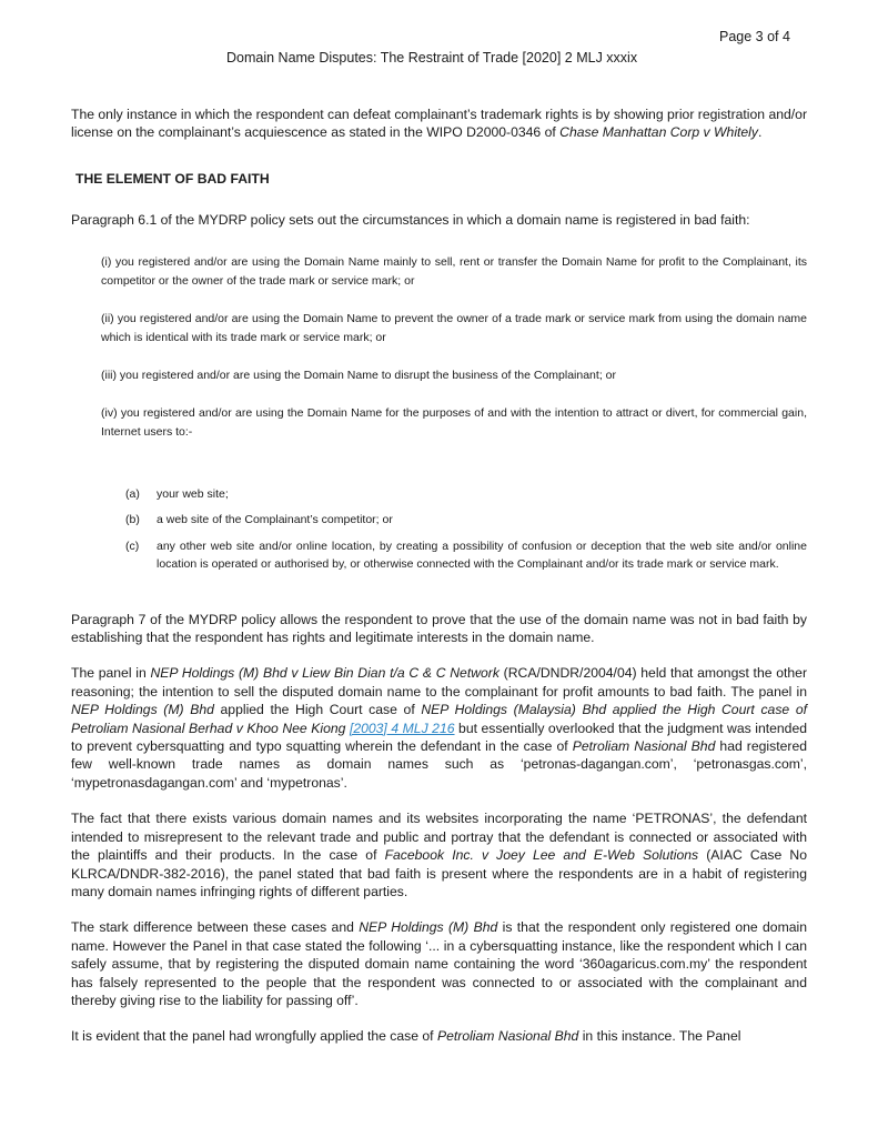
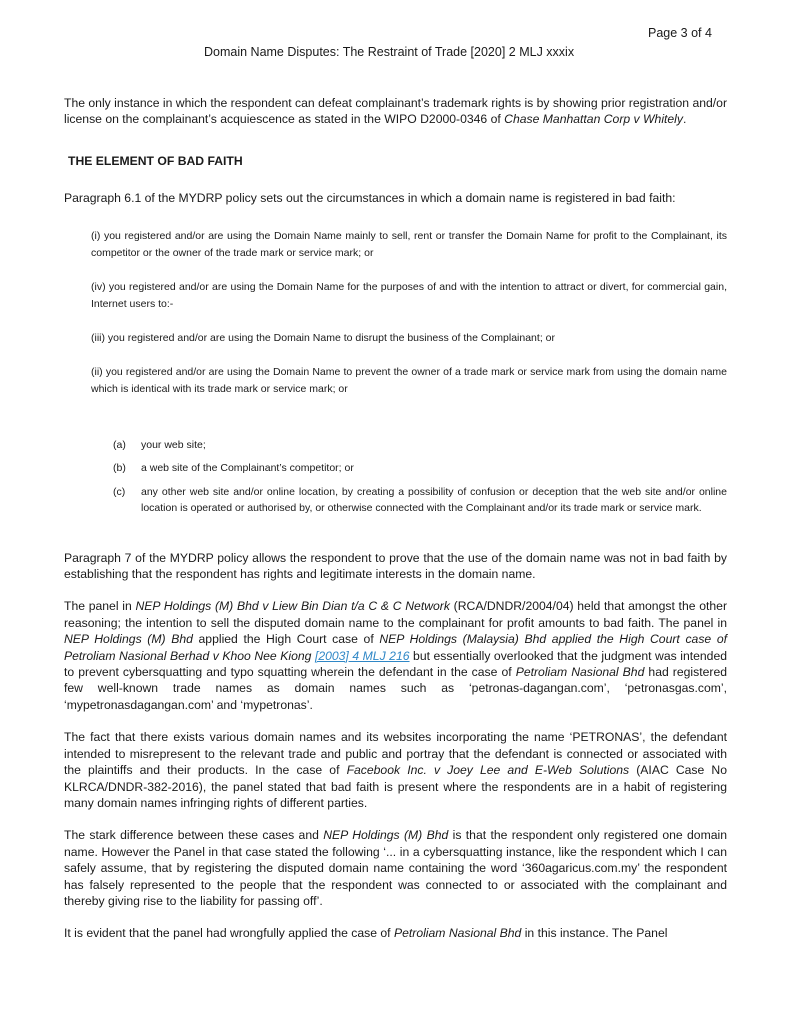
  Page 3 of 4
  Domain Name Disputes: The Restraint of Trade [2020] 2 MLJ xxxix
  The only instance in which the respondent can defeat complainant’s trademark rights is by showing prior registration and/or license on the complainant’s acquiescence as stated in the WIPO D2000-0346 of Chase Manhattan Corp v Whitely.
  THE ELEMENT OF BAD FAITH
  Paragraph 6.1 of the MYDRP policy sets out the circumstances in which a domain name is registered in bad faith:
  (i) you registered and/or are using the Domain Name mainly to sell, rent or transfer the Domain Name for profit to the Complainant, its competitor or the owner of the trade mark or service mark; or
- (ii) you registered and/or are using the Domain Name to prevent the owner of a trade mark or service mark from using the domain name which is identical with its trade mark or service mark; or
+ (iv) you registered and/or are using the Domain Name for the purposes of and with the intention to attract or divert, for commercial gain, Internet users to:-
  (iii) you registered and/or are using the Domain Name to disrupt the business of the Complainant; or
- (iv) you registered and/or are using the Domain Name for the purposes of and with the intention to attract or divert, for commercial gain, Internet users to:-
+ (ii) you registered and/or are using the Domain Name to prevent the owner of a trade mark or service mark from using the domain name which is identical with its trade mark or service mark; or
  (a)
  your web site;
  (b)
  a web site of the Complainant’s competitor; or
  (c)
  any other web site and/or online location, by creating a possibility of confusion or deception that the web site and/or online location is operated or authorised by, or otherwise connected with the Complainant and/or its trade mark or service mark.
  Paragraph 7 of the MYDRP policy allows the respondent to prove that the use of the domain name was not in bad faith by establishing that the respondent has rights and legitimate interests in the domain name.
  The panel in NEP Holdings (M) Bhd v Liew Bin Dian t/a C & C Network (RCA/DNDR/2004/04) held that amongst the other reasoning; the intention to sell the disputed domain name to the complainant for profit amounts to bad faith. The panel in NEP Holdings (M) Bhd applied the High Court case of NEP Holdings (Malaysia) Bhd applied the High Court case of Petroliam Nasional Berhad v Khoo Nee Kiong [2003] 4 MLJ 216 but essentially overlooked that the judgment was intended to prevent cybersquatting and typo squatting wherein the defendant in the case of Petroliam Nasional Bhd had registered few well-known trade names as domain names such as ‘petronas-dagangan.com’, ‘petronasgas.com’, ‘mypetronasdagangan.com’ and ‘mypetronas’.
  The fact that there exists various domain names and its websites incorporating the name ‘PETRONAS’, the defendant intended to misrepresent to the relevant trade and public and portray that the defendant is connected or associated with the plaintiffs and their products. In the case of Facebook Inc. v Joey Lee and E-Web Solutions (AIAC Case No KLRCA/DNDR-382-2016), the panel stated that bad faith is present where the respondents are in a habit of registering many domain names infringing rights of different parties.
  The stark difference between these cases and NEP Holdings (M) Bhd is that the respondent only registered one domain name. However the Panel in that case stated the following ‘... in a cybersquatting instance, like the respondent which I can safely assume, that by registering the disputed domain name containing the word ‘360agaricus.com.my’ the respondent has falsely represented to the people that the respondent was connected to or associated with the complainant and thereby giving rise to the liability for passing off’.
  It is evident that the panel had wrongfully applied the case of Petroliam Nasional Bhd in this instance. The Panel
